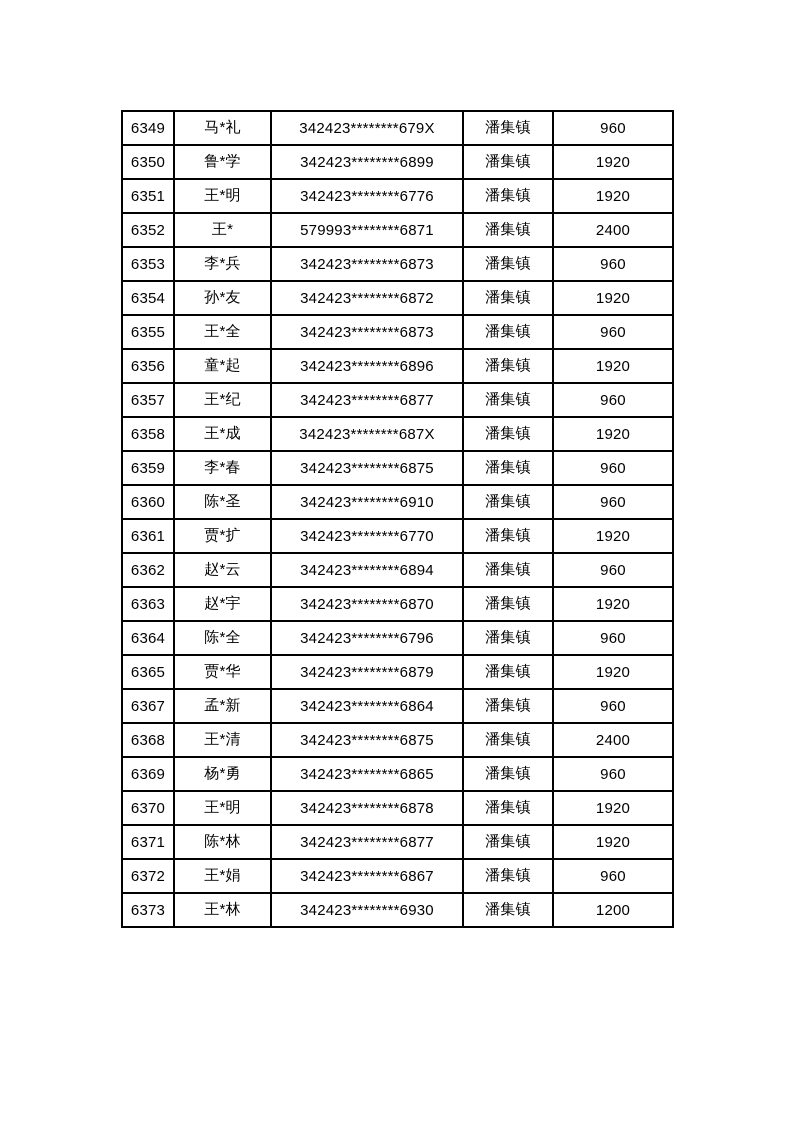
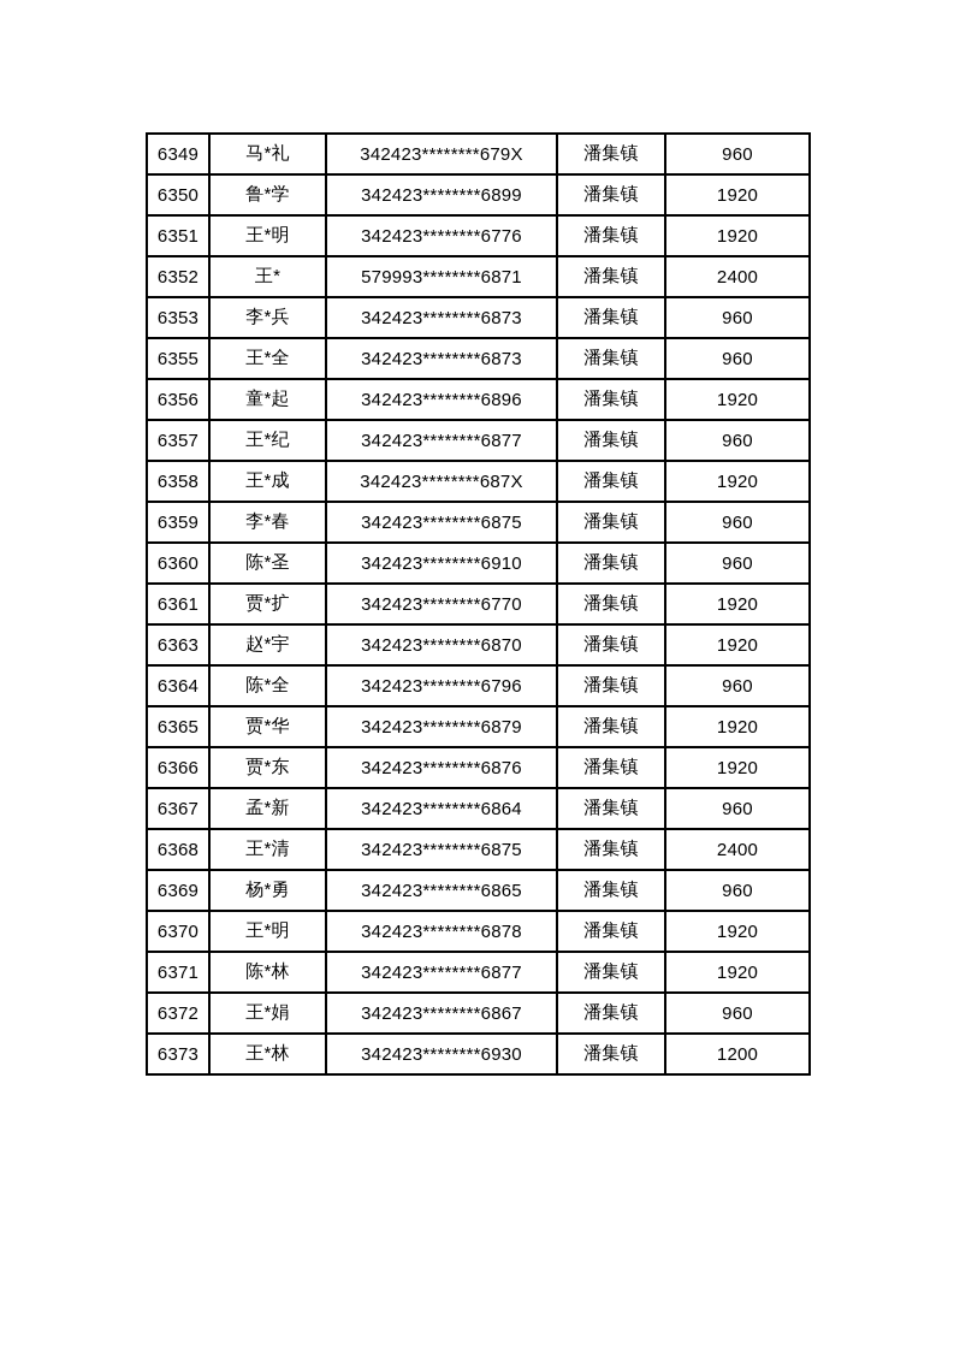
  6349	马*礼	342423********679X	潘集镇	960
  6350	鲁*学	342423********6899	潘集镇	1920
  6351	王*明	342423********6776	潘集镇	1920
  6352	王*	579993********6871	潘集镇	2400
  6353	李*兵	342423********6873	潘集镇	960
- 6354	孙*友	342423********6872	潘集镇	1920
  6355	王*全	342423********6873	潘集镇	960
  6356	童*起	342423********6896	潘集镇	1920
  6357	王*纪	342423********6877	潘集镇	960
  6358	王*成	342423********687X	潘集镇	1920
  6359	李*春	342423********6875	潘集镇	960
  6360	陈*圣	342423********6910	潘集镇	960
  6361	贾*扩	342423********6770	潘集镇	1920
- 6362	赵*云	342423********6894	潘集镇	960
  6363	赵*宇	342423********6870	潘集镇	1920
  6364	陈*全	342423********6796	潘集镇	960
  6365	贾*华	342423********6879	潘集镇	1920
+ 6366	贾*东	342423********6876	潘集镇	1920
  6367	孟*新	342423********6864	潘集镇	960
  6368	王*清	342423********6875	潘集镇	2400
  6369	杨*勇	342423********6865	潘集镇	960
  6370	王*明	342423********6878	潘集镇	1920
  6371	陈*林	342423********6877	潘集镇	1920
  6372	王*娟	342423********6867	潘集镇	960
  6373	王*林	342423********6930	潘集镇	1200
